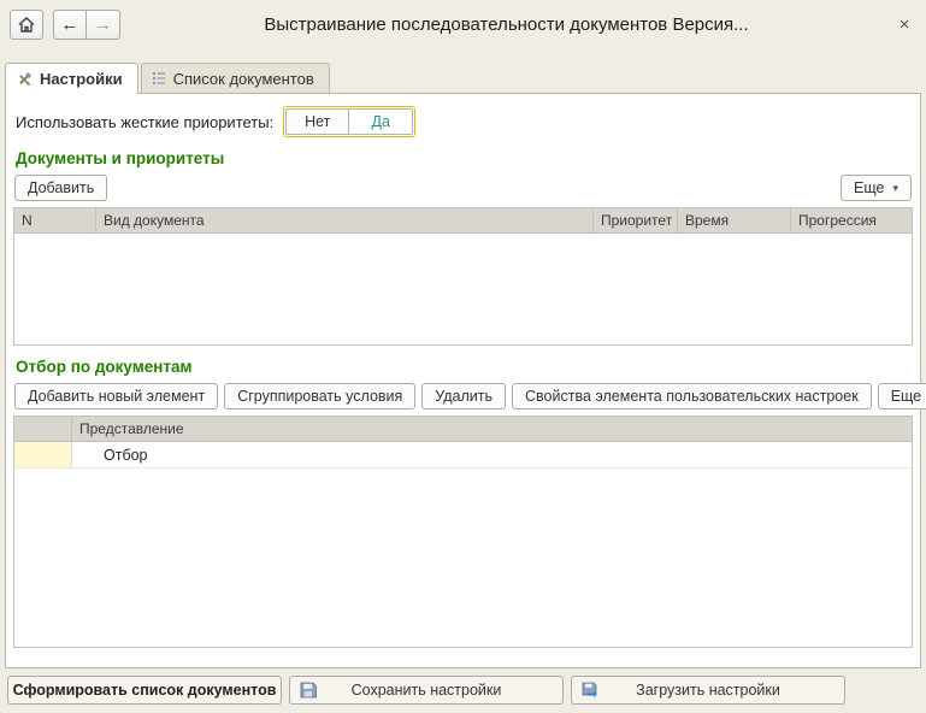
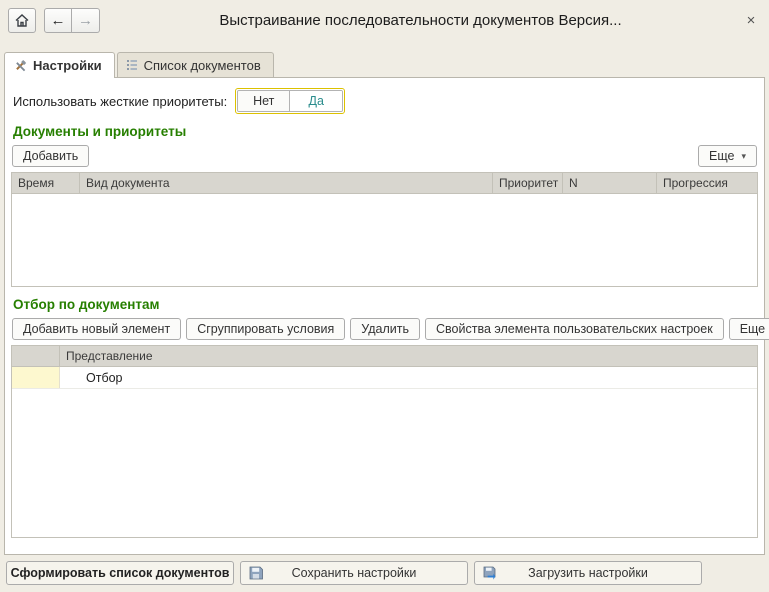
  ←
  →
  Выстраивание последовательности документов Версия...
  ×
  Настройки
  Список документов
  Использовать жесткие приоритеты:
  Нет
  Да
  Документы и приоритеты
  Добавить
  Еще
  ▾
- N
+ Время
  Вид документа
  Приоритет
- Время
+ N
  Прогрессия
  Отбор по документам
  Добавить новый элемент
  Сгруппировать условия
  Удалить
  Свойства элемента пользовательских настроек
  Еще
  Представление
  Отбор
  Сформировать список документов
  Сохранить настройки
  Загрузить настройки
